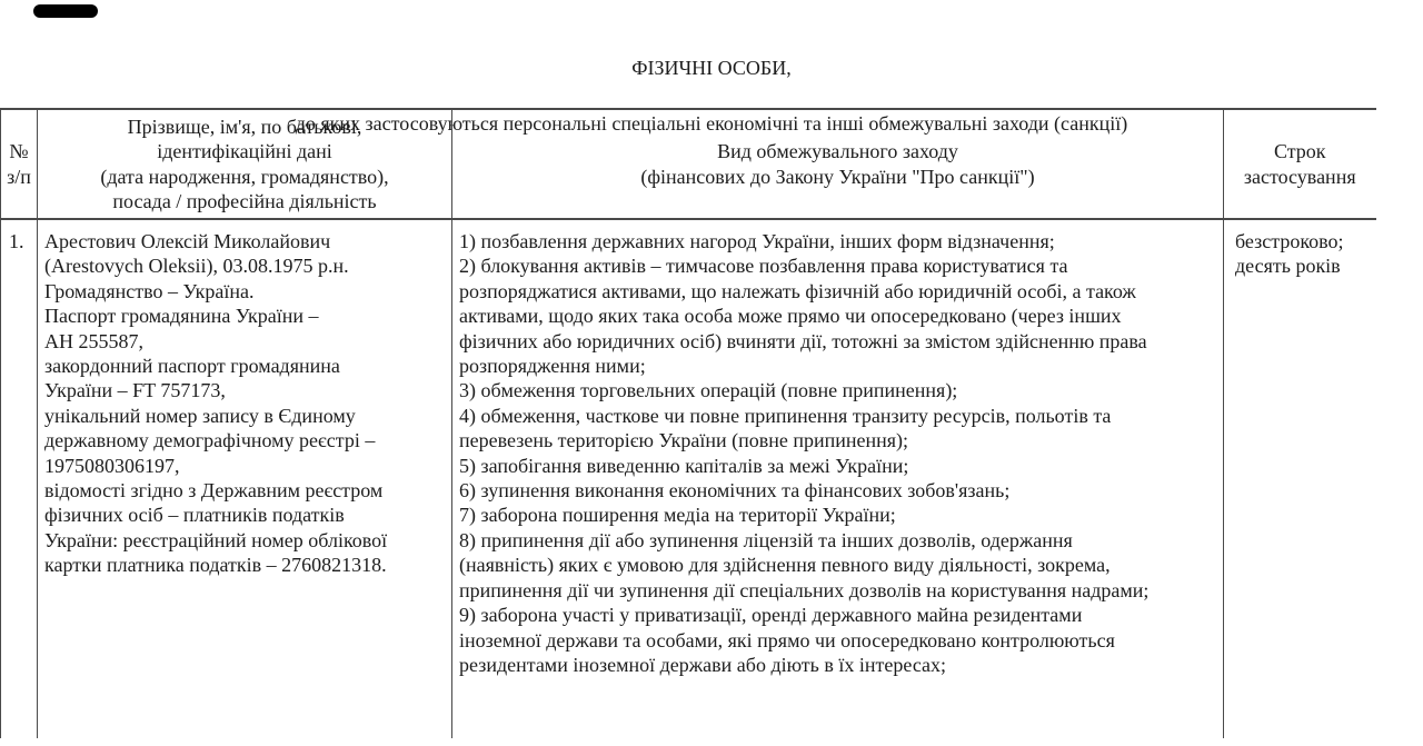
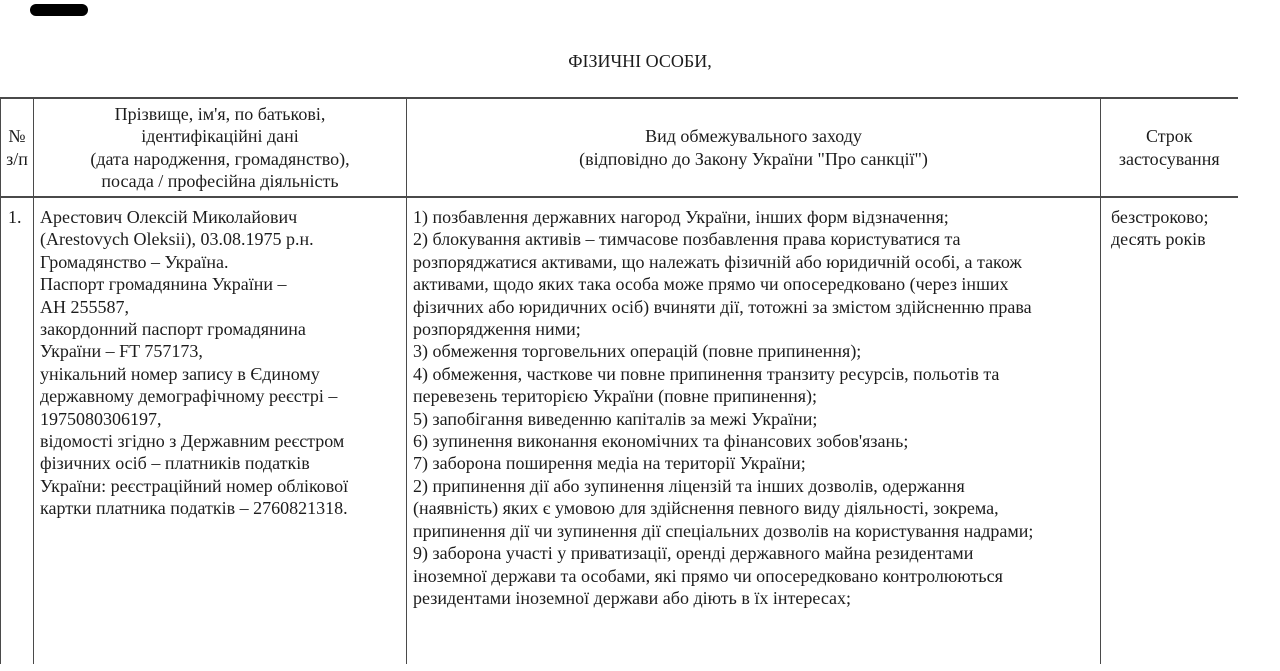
  ФІЗИЧНІ ОСОБИ,
- до яких застосовуються персональні спеціальні економічні та інші обмежувальні заходи (санкції)
- № з/п	Прізвище, ім'я, по батькові, ідентифікаційні дані (дата народження, громадянство), посада / професійна діяльність	Вид обмежувального заходу (фінансових до Закону України "Про санкції")	Строк застосування
+ № з/п	Прізвище, ім'я, по батькові, ідентифікаційні дані (дата народження, громадянство), посада / професійна діяльність	Вид обмежувального заходу (відповідно до Закону України "Про санкції")	Строк застосування
- 1.	Арестович Олексій Миколайович (Arestovych Oleksii), 03.08.1975 р.н. Громадянство – Україна. Паспорт громадянина України – АН 255587, закордонний паспорт громадянина України – FT 757173, унікальний номер запису в Єдиному державному демографічному реєстрі – 1975080306197, відомості згідно з Державним реєстром фізичних осіб – платників податків України: реєстраційний номер облікової картки платника податків – 2760821318.	1) позбавлення державних нагород України, інших форм відзначення;2) блокування активів – тимчасове позбавлення права користуватися та розпоряджатися активами, що належать фізичній або юридичній особі, а також активами, щодо яких така особа може прямо чи опосередковано (через інших фізичних або юридичних осіб) вчиняти дії, тотожні за змістом здійсненню права розпорядження ними;3) обмеження торговельних операцій (повне припинення);4) обмеження, часткове чи повне припинення транзиту ресурсів, польотів та перевезень територією України (повне припинення);5) запобігання виведенню капіталів за межі України;6) зупинення виконання економічних та фінансових зобов'язань;7) заборона поширення медіа на території України;8) припинення дії або зупинення ліцензій та інших дозволів, одержання (наявність) яких є умовою для здійснення певного виду діяльності, зокрема, припинення дії чи зупинення дії спеціальних дозволів на користування надрами;9) заборона участі у приватизації, оренді державного майна резидентами іноземної держави та особами, які прямо чи опосередковано контролюються резидентами іноземної держави або діють в їх інтересах;	безстроково; десять років
+ 1.	Арестович Олексій Миколайович (Arestovych Oleksii), 03.08.1975 р.н. Громадянство – Україна. Паспорт громадянина України – АН 255587, закордонний паспорт громадянина України – FT 757173, унікальний номер запису в Єдиному державному демографічному реєстрі – 1975080306197, відомості згідно з Державним реєстром фізичних осіб – платників податків України: реєстраційний номер облікової картки платника податків – 2760821318.	1) позбавлення державних нагород України, інших форм відзначення;2) блокування активів – тимчасове позбавлення права користуватися та розпоряджатися активами, що належать фізичній або юридичній особі, а також активами, щодо яких така особа може прямо чи опосередковано (через інших фізичних або юридичних осіб) вчиняти дії, тотожні за змістом здійсненню права розпорядження ними;3) обмеження торговельних операцій (повне припинення);4) обмеження, часткове чи повне припинення транзиту ресурсів, польотів та перевезень територією України (повне припинення);5) запобігання виведенню капіталів за межі України;6) зупинення виконання економічних та фінансових зобов'язань;7) заборона поширення медіа на території України;2) припинення дії або зупинення ліцензій та інших дозволів, одержання (наявність) яких є умовою для здійснення певного виду діяльності, зокрема, припинення дії чи зупинення дії спеціальних дозволів на користування надрами;9) заборона участі у приватизації, оренді державного майна резидентами іноземної держави та особами, які прямо чи опосередковано контролюються резидентами іноземної держави або діють в їх інтересах;	безстроково; десять років
